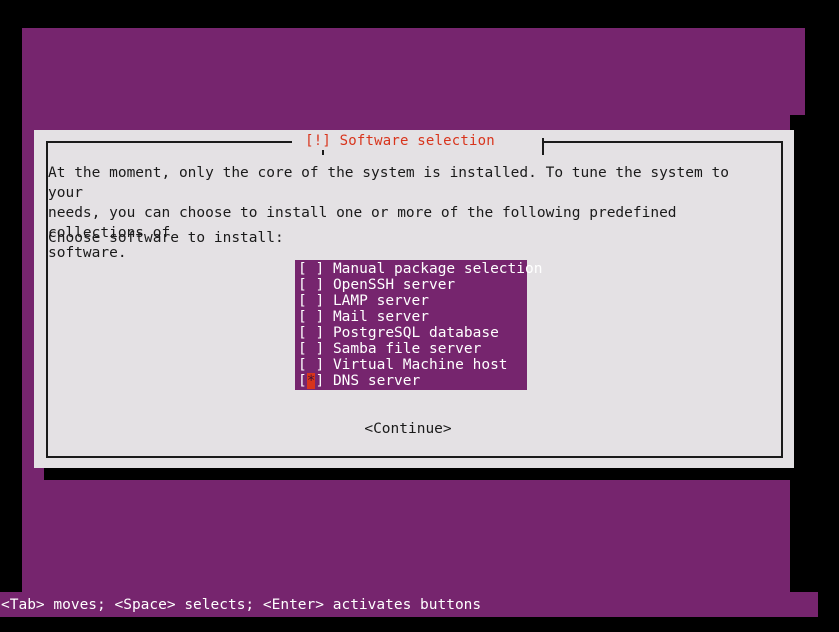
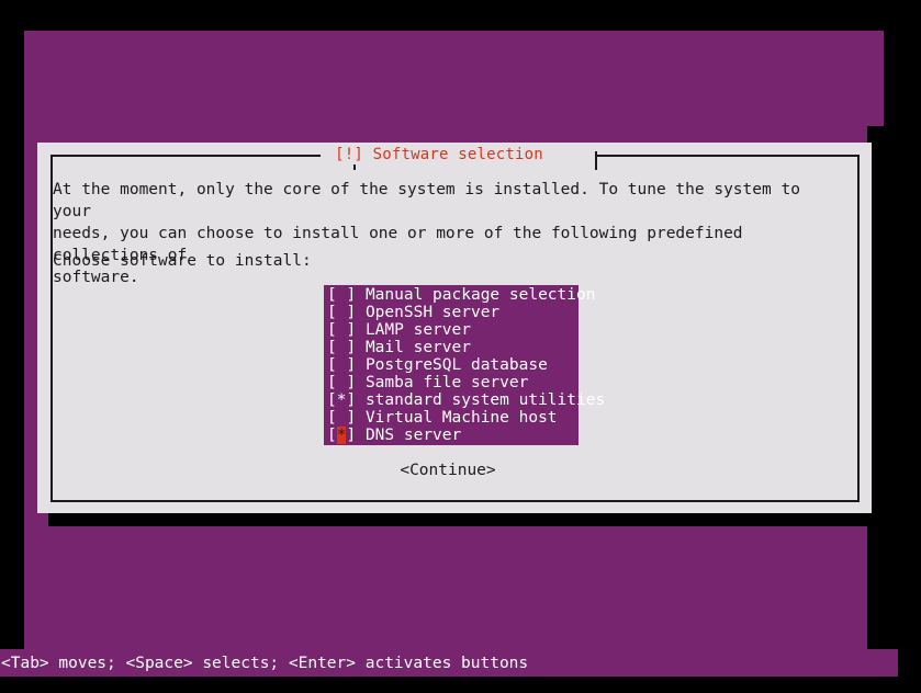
  [!] Software selection
  At the moment, only the core of the system is installed. To tune the system to your
  needs, you can choose to install one or more of the following predefined collections of
  software.
  Choose software to install:
  [ ] Manual package selection
  [ ] OpenSSH server
  [ ] LAMP server
  [ ] Mail server
  [ ] PostgreSQL database
  [ ] Samba file server
+ [*] standard system utilities
  [ ] Virtual Machine host
  [*] DNS server
  <Continue>
  <Tab> moves; <Space> selects; <Enter> activates buttons
